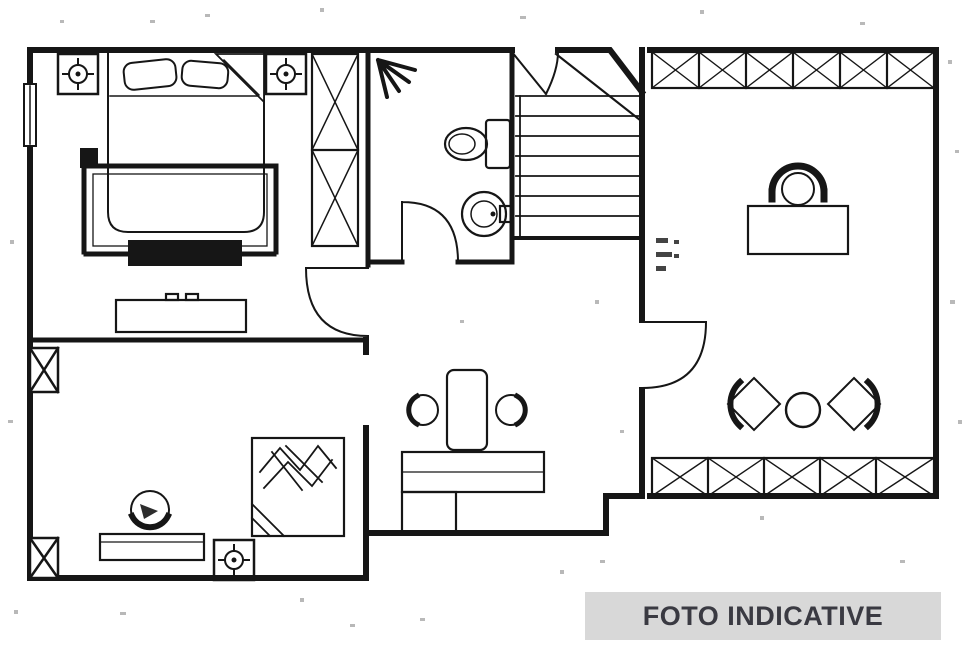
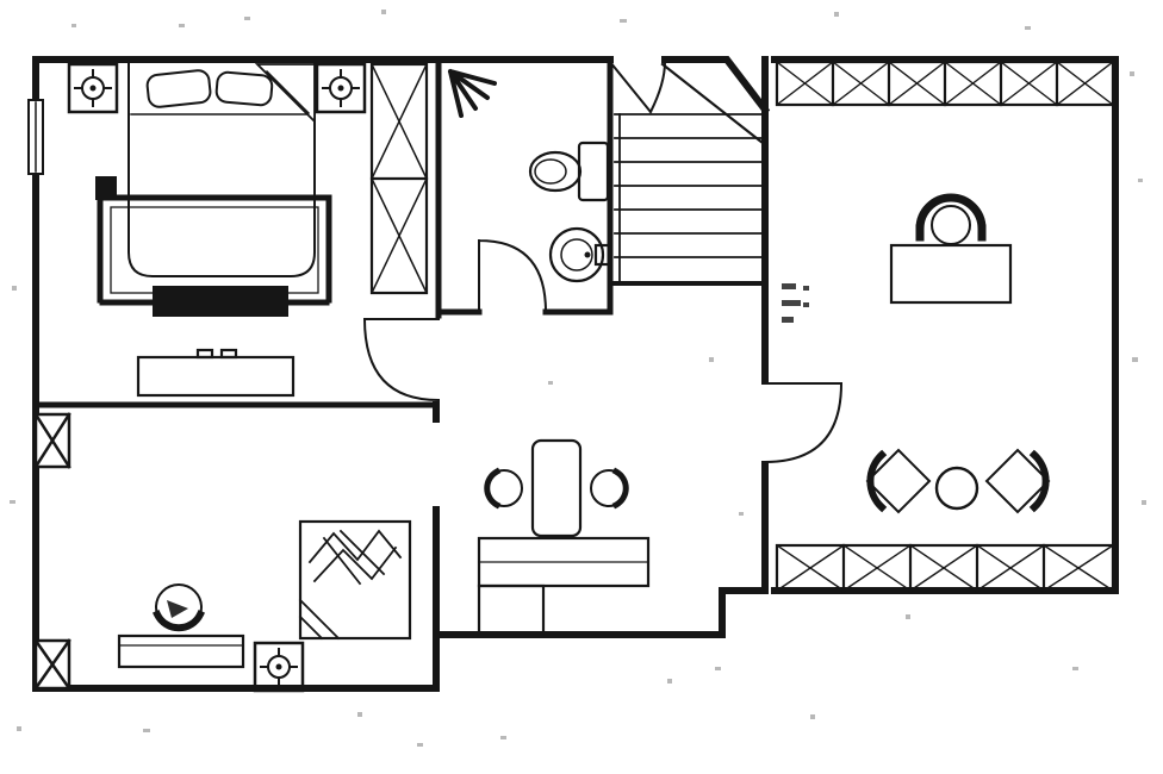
- FOTO INDICATIVE
